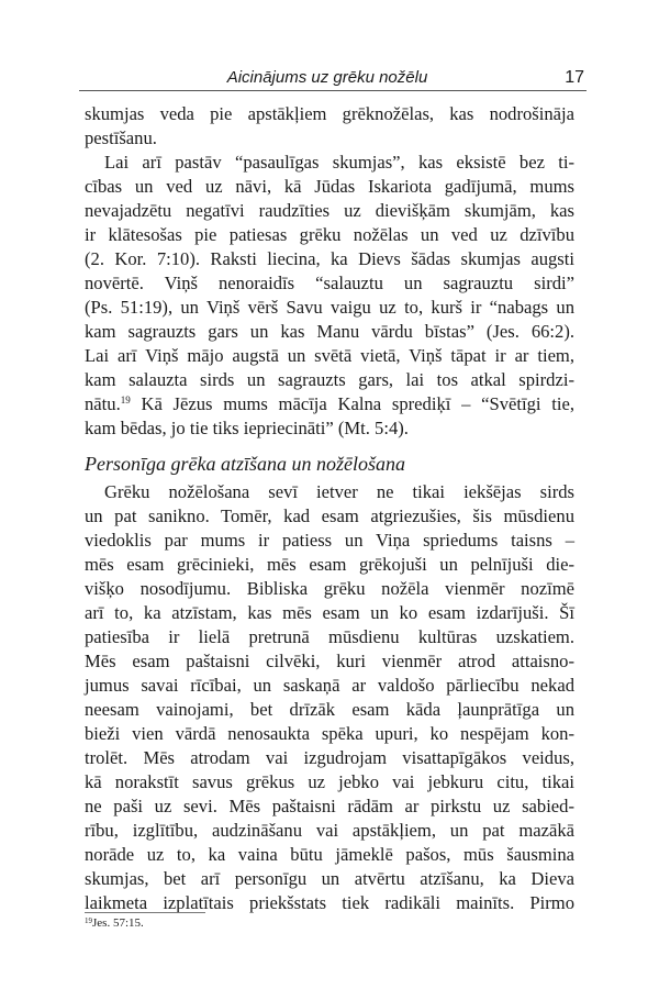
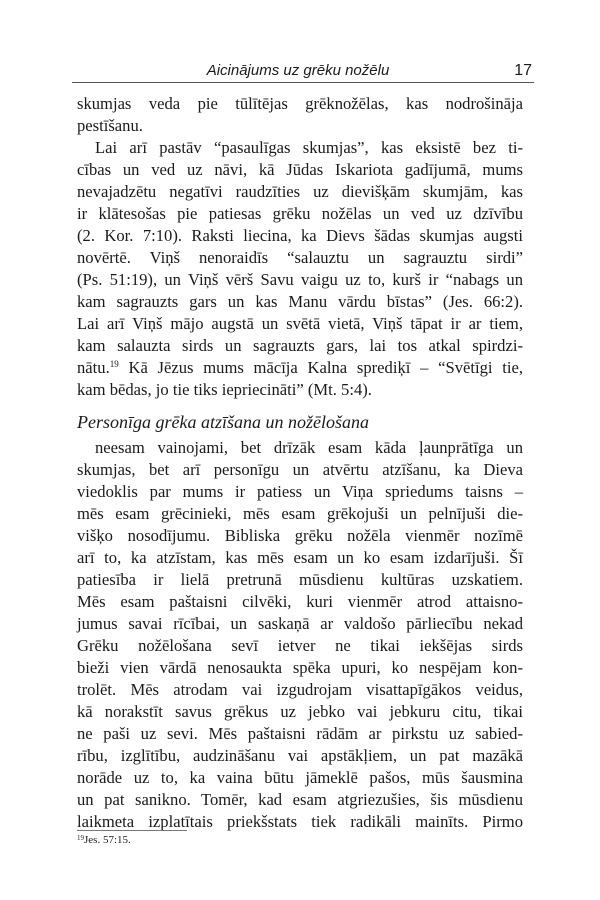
  Aicinājums uz grēku nožēlu
  17
- skumjas veda pie apstākļiem grēknožēlas, kas nodrošināja
+ skumjas veda pie tūlītējas grēknožēlas, kas nodrošināja
  pestīšanu.
  Lai arī pastāv “pasaulīgas skumjas”, kas eksistē bez ti-
  cības un ved uz nāvi, kā Jūdas Iskariota gadījumā, mums
  nevajadzētu negatīvi raudzīties uz dievišķām skumjām, kas
  ir klātesošas pie patiesas grēku nožēlas un ved uz dzīvību
  (2. Kor. 7:10). Raksti liecina, ka Dievs šādas skumjas augsti
  novērtē. Viņš nenoraidīs “salauztu un sagrauztu sirdi”
  (Ps. 51:19), un Viņš vērš Savu vaigu uz to, kurš ir “nabags un
  kam sagrauzts gars un kas Manu vārdu bīstas” (Jes. 66:2).
  Lai arī Viņš mājo augstā un svētā vietā, Viņš tāpat ir ar tiem,
  kam salauzta sirds un sagrauzts gars, lai tos atkal spirdzi-
  nātu.19 Kā Jēzus mums mācīja Kalna sprediķī – “Svētīgi tie,
  kam bēdas, jo tie tiks iepriecināti” (Mt. 5:4).
  Personīga grēka atzīšana un nožēlošana
- Grēku nožēlošana sevī ietver ne tikai iekšējas sirds
+ neesam vainojami, bet drīzāk esam kāda ļaunprātīga un
- un pat sanikno. Tomēr, kad esam atgriezušies, šis mūsdienu
+ skumjas, bet arī personīgu un atvērtu atzīšanu, ka Dieva
  viedoklis par mums ir patiess un Viņa spriedums taisns –
  mēs esam grēcinieki, mēs esam grēkojuši un pelnījuši die-
  višķo nosodījumu. Bibliska grēku nožēla vienmēr nozīmē
  arī to, ka atzīstam, kas mēs esam un ko esam izdarījuši. Šī
  patiesība ir lielā pretrunā mūsdienu kultūras uzskatiem.
  Mēs esam paštaisni cilvēki, kuri vienmēr atrod attaisno-
  jumus savai rīcībai, un saskaņā ar valdošo pārliecību nekad
- neesam vainojami, bet drīzāk esam kāda ļaunprātīga un
+ Grēku nožēlošana sevī ietver ne tikai iekšējas sirds
  bieži vien vārdā nenosaukta spēka upuri, ko nespējam kon-
  trolēt. Mēs atrodam vai izgudrojam visattapīgākos veidus,
  kā norakstīt savus grēkus uz jebko vai jebkuru citu, tikai
  ne paši uz sevi. Mēs paštaisni rādām ar pirkstu uz sabied-
  rību, izglītību, audzināšanu vai apstākļiem, un pat mazākā
  norāde uz to, ka vaina būtu jāmeklē pašos, mūs šausmina
- skumjas, bet arī personīgu un atvērtu atzīšanu, ka Dieva
+ un pat sanikno. Tomēr, kad esam atgriezušies, šis mūsdienu
  laikmeta izplatītais priekšstats tiek radikāli mainīts. Pirmo
  19Jes. 57:15.
